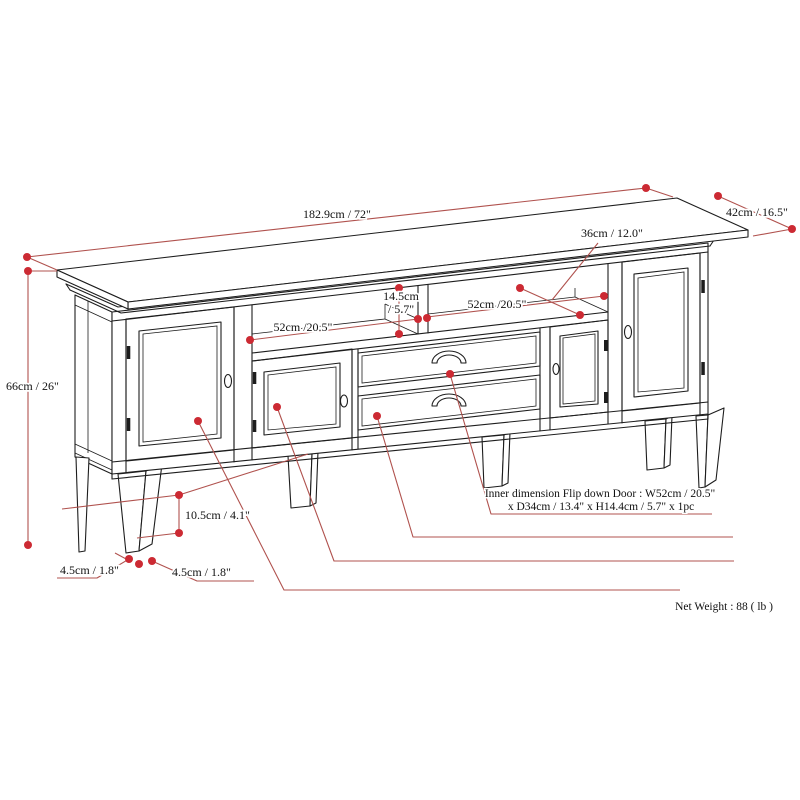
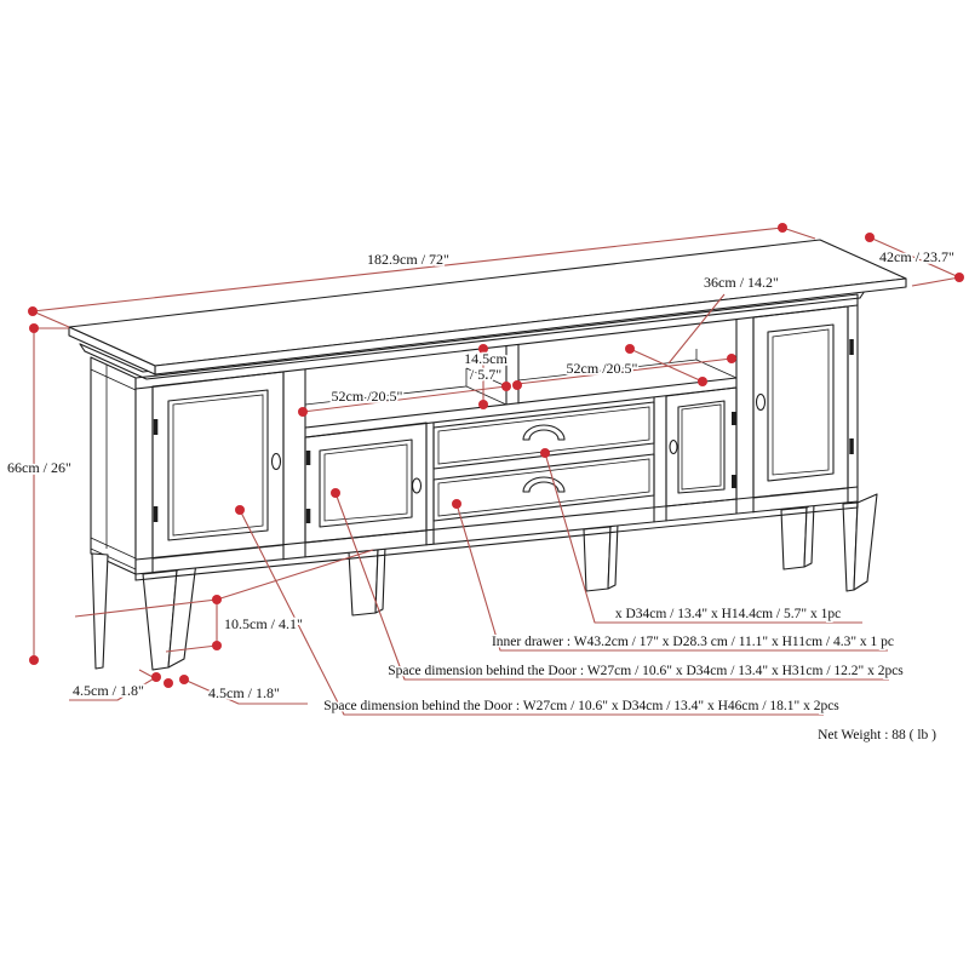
  182.9cm / 72"
- 42cm / 16.5"
+ 42cm / 23.7"
  66cm / 26"
- 36cm / 12.0"
+ 36cm / 14.2"
  14.5cm
  / 5.7"
  52cm /20.5"
  52cm /20.5"
  10.5cm / 4.1"
  4.5cm / 1.8"
  4.5cm / 1.8"
- Inner dimension Flip down Door : W52cm / 20.5"
  x D34cm / 13.4" x H14.4cm / 5.7" x 1pc
+ Inner drawer : W43.2cm / 17" x D28.3 cm / 11.1" x H11cm / 4.3" x 1 pc
+ Space dimension behind the Door : W27cm / 10.6" x D34cm / 13.4" x H31cm / 12.2" x 2pcs
+ Space dimension behind the Door : W27cm / 10.6" x D34cm / 13.4" x H46cm / 18.1" x 2pcs
  Net Weight : 88 ( lb )
